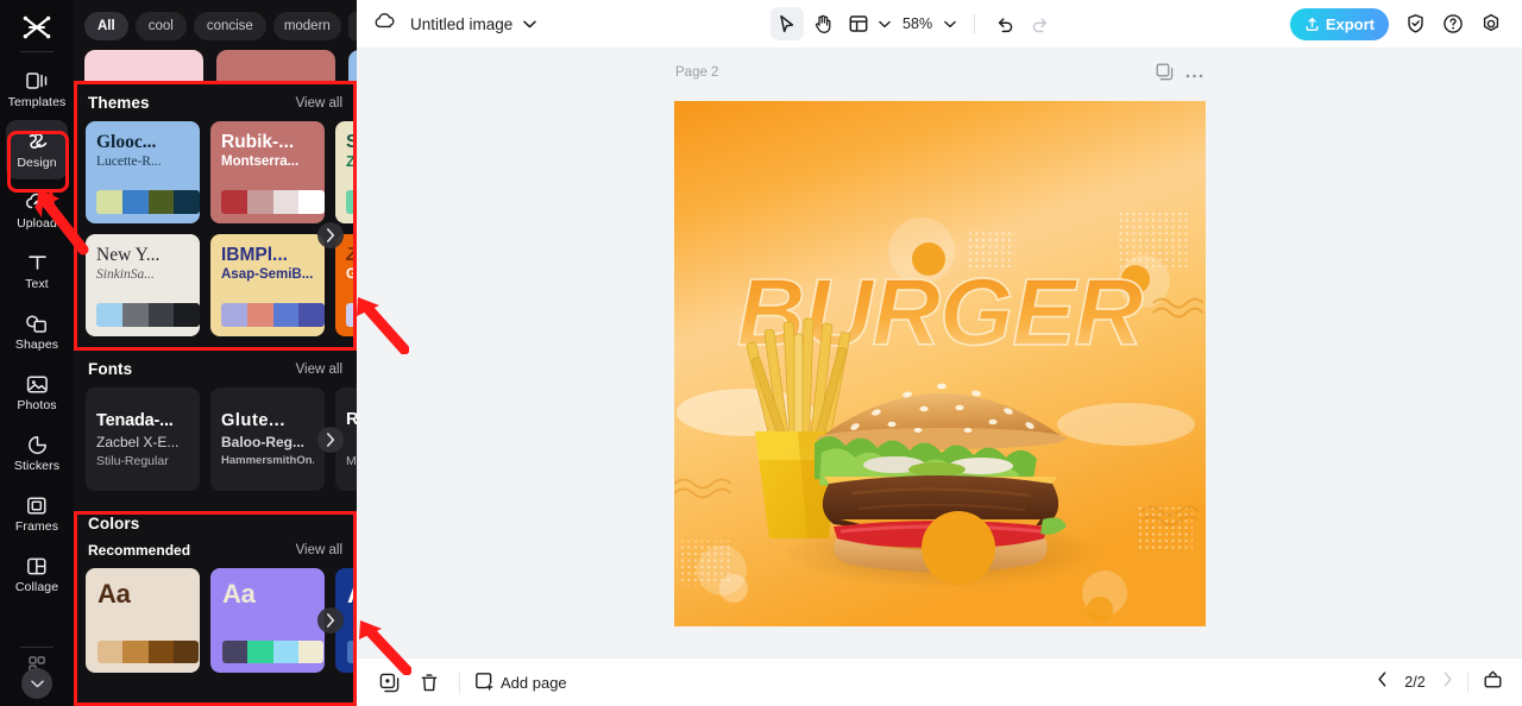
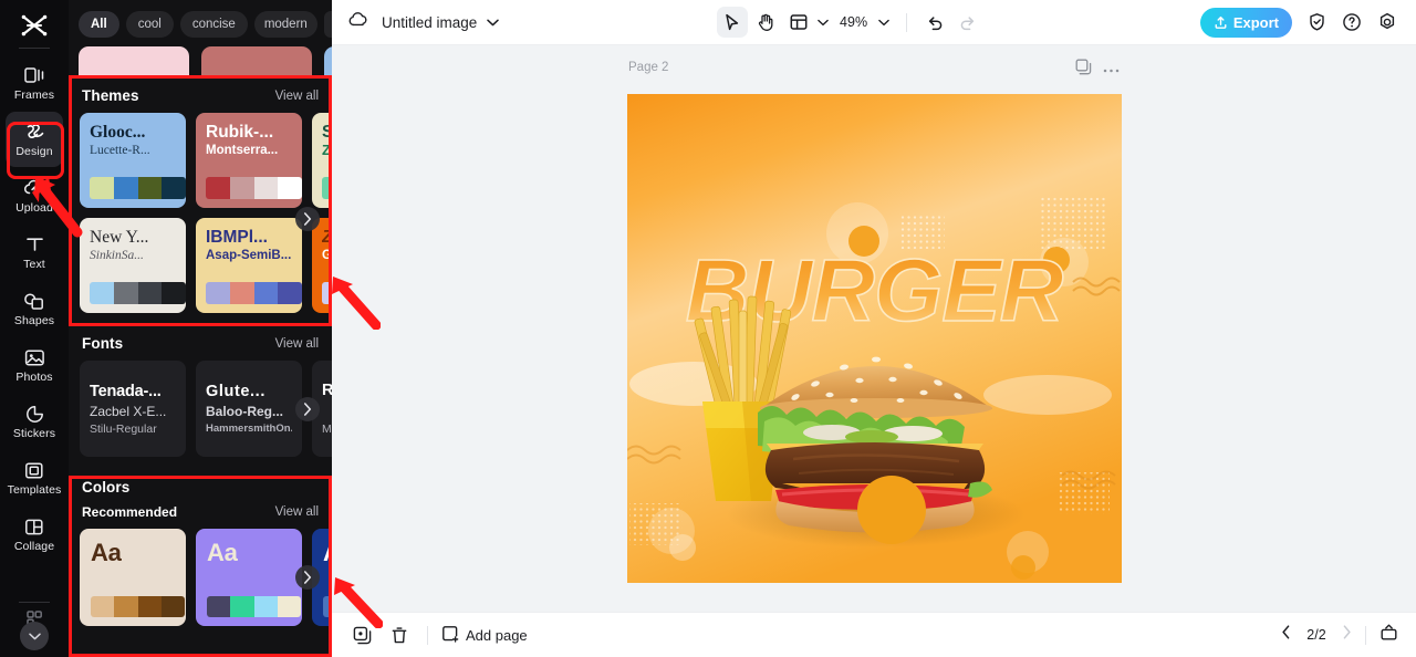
- Templates
+ Frames
  Design
  Upload
  Text
  Shapes
  Photos
  Stickers
- Frames
+ Templates
  Collage
  All
  cool
  concise
  modern
  Themes
  View all
  Glooc...
  Lucette-R...
  Rubik-...
  Montserra...
  New Y...
  SinkinSa...
  IBMPl...
  Asap-SemiB...
  Z
  Fonts
  View all
  Tenada-...
  Zacbel X-E...
  Stilu-Regular
  Glute...
  Baloo-Reg...
  HammersmithOn.
  Colors
  Recommended
  View all
  Aa
  Aa
  A
  Untitled image
- 58%
+ 49%
  Export
  Page 2
  BURGER
  Add page
  2/2
